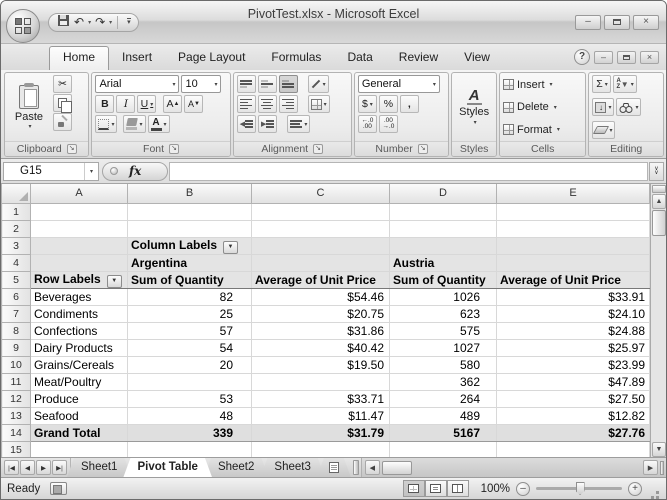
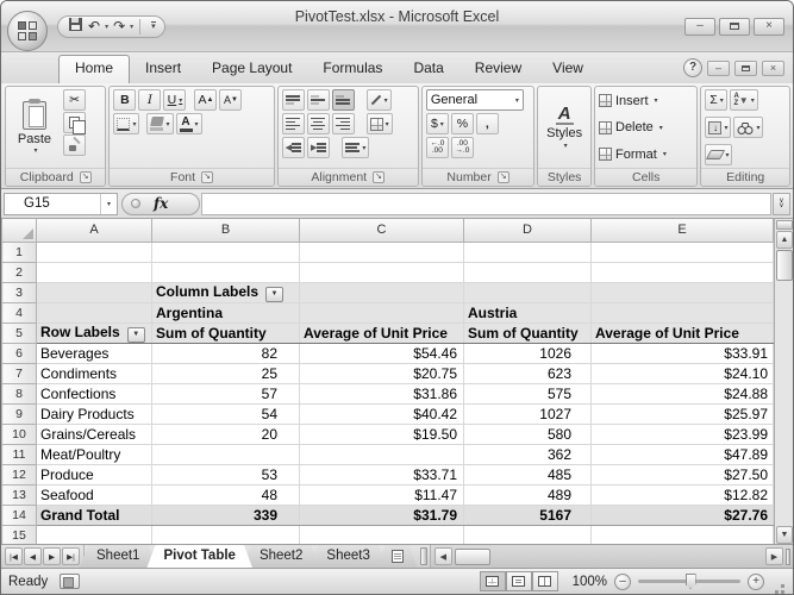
  ↶
  ↷
  PivotTest.xlsx - Microsoft Excel
  –
  ×
  Home
  Insert
  Page Layout
  Formulas
  Data
  Review
  View
  ?
  –
  ×
  Paste
  ✂
  Clipboard
- Arial
- 10
  B
  I
  U
  A
  A
  A
  Font
  Alignment
  General
  $
  %
  ,
  Number
  A
  Styles
  Styles
  Insert
  Delete
  Format
  Cells
  Σ
  ▼
  ↓
  Editing
  G15
  fx
  	A	B	C	D	E
  1
  2
  3		Column Labels
  4		Argentina		Austria
  5	Row Labels	Sum of Quantity	Average of Unit Price	Sum of Quantity	Average of Unit Price
  6	Beverages	82	$54.46	1026	$33.91
  7	Condiments	25	$20.75	623	$24.10
  8	Confections	57	$31.86	575	$24.88
  9	Dairy Products	54	$40.42	1027	$25.97
  10	Grains/Cereals	20	$19.50	580	$23.99
  11	Meat/Poultry			362	$47.89
- 12	Produce	53	$33.71	264	$27.50
+ 12	Produce	53	$33.71	485	$27.50
  13	Seafood	48	$11.47	489	$12.82
  14	Grand Total	339	$31.79	5167	$27.76
  15
  Sheet1
  Pivot Table
  Sheet2
  Sheet3
  Ready
  100%
  –
  +
